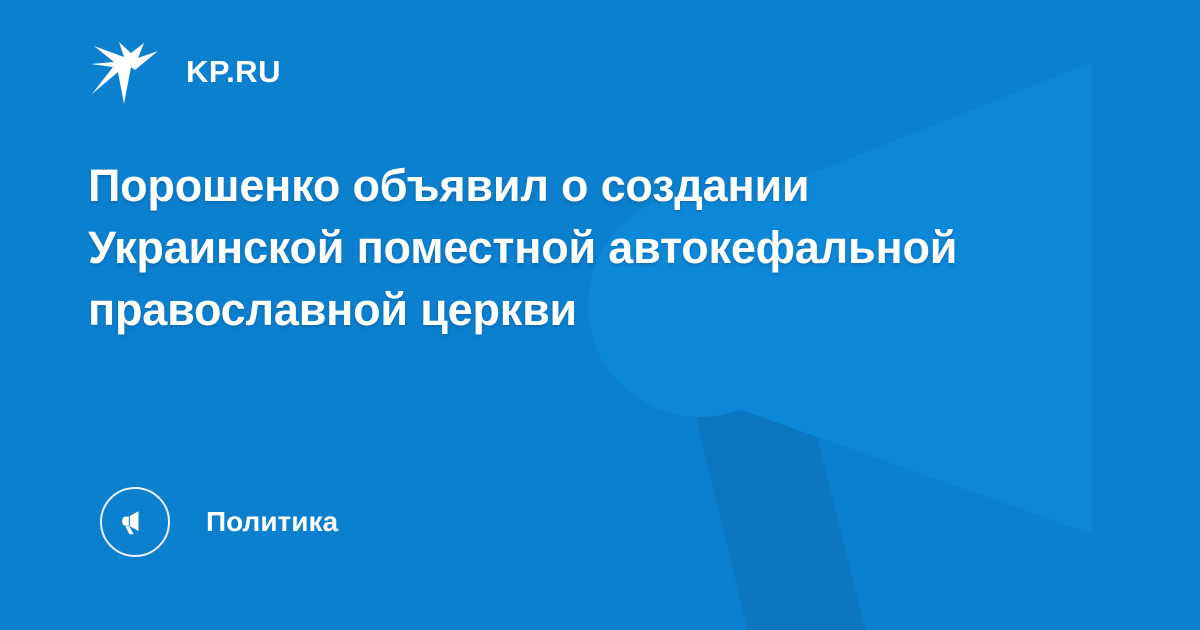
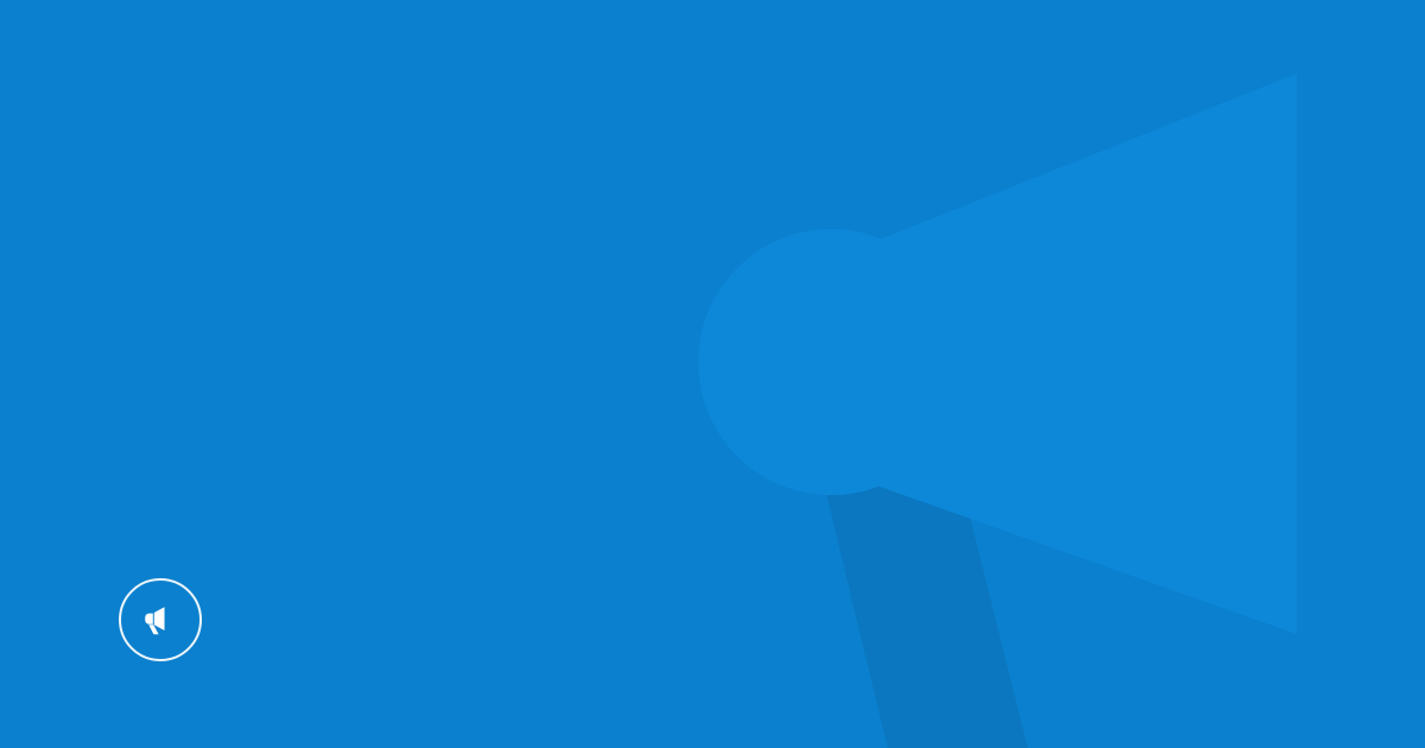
- KP.RU
- Порошенко объявил о создании Украинской поместной автокефальной православной церкви
- Политика
